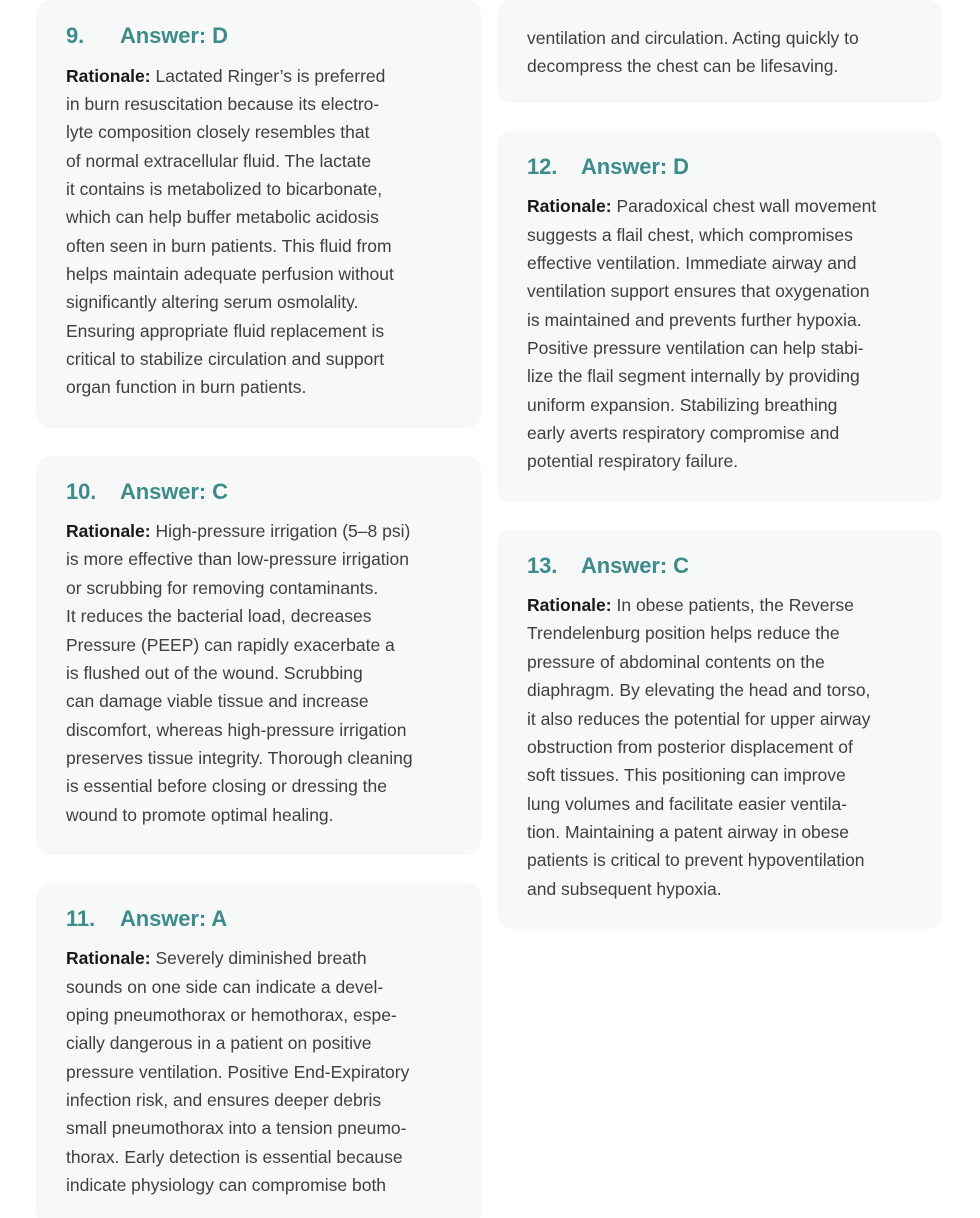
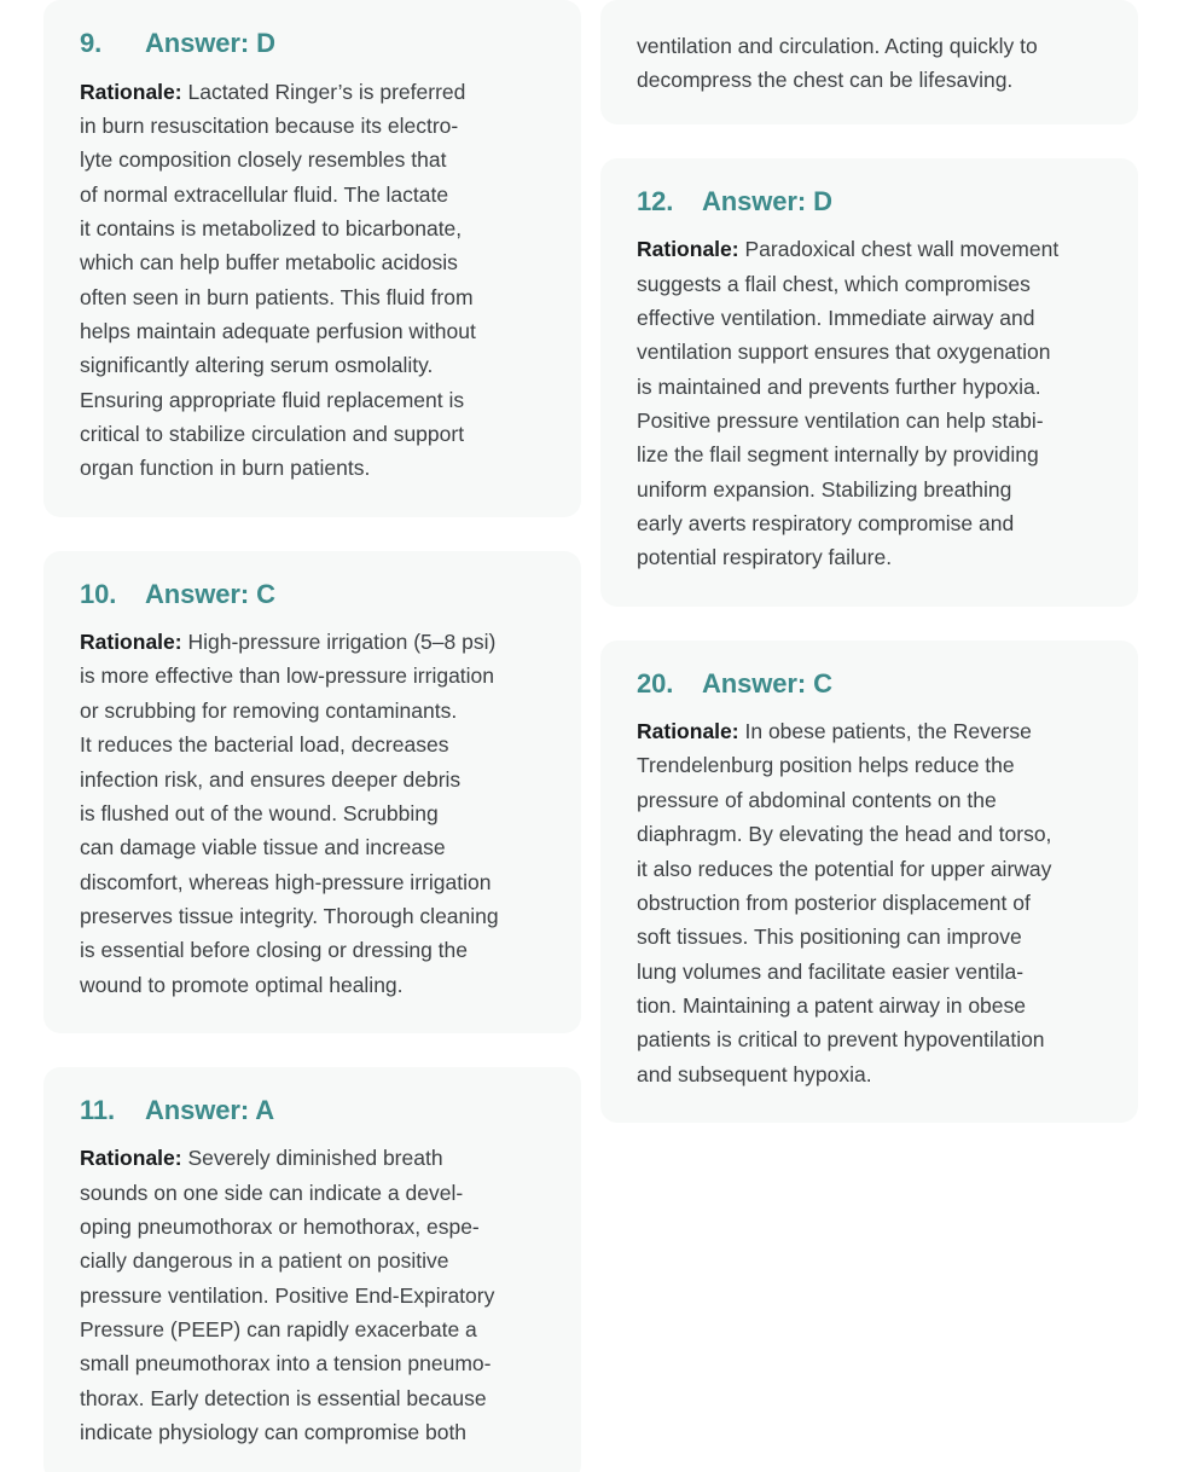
  9.
  Answer: D
  Rationale: Lactated Ringer’s is preferred
  in burn resuscitation because its electro-
  lyte composition closely resembles that
  of normal extracellular fluid. The lactate
  it contains is metabolized to bicarbonate,
  which can help buffer metabolic acidosis
  often seen in burn patients. This fluid from
  helps maintain adequate perfusion without
  significantly altering serum osmolality.
  Ensuring appropriate fluid replacement is
  critical to stabilize circulation and support
  organ function in burn patients.
  10.
  Answer: C
  Rationale: High-pressure irrigation (5–8 psi)
  is more effective than low-pressure irrigation
  or scrubbing for removing contaminants.
  It reduces the bacterial load, decreases
- Pressure (PEEP) can rapidly exacerbate a
+ infection risk, and ensures deeper debris
  is flushed out of the wound. Scrubbing
  can damage viable tissue and increase
  discomfort, whereas high-pressure irrigation
  preserves tissue integrity. Thorough cleaning
  is essential before closing or dressing the
  wound to promote optimal healing.
  11.
  Answer: A
  Rationale: Severely diminished breath
  sounds on one side can indicate a devel-
  oping pneumothorax or hemothorax, espe-
  cially dangerous in a patient on positive
  pressure ventilation. Positive End-Expiratory
- infection risk, and ensures deeper debris
+ Pressure (PEEP) can rapidly exacerbate a
  small pneumothorax into a tension pneumo-
  thorax. Early detection is essential because
  indicate physiology can compromise both
  ventilation and circulation. Acting quickly to
  decompress the chest can be lifesaving.
  12.
  Answer: D
  Rationale: Paradoxical chest wall movement
  suggests a flail chest, which compromises
  effective ventilation. Immediate airway and
  ventilation support ensures that oxygenation
  is maintained and prevents further hypoxia.
  Positive pressure ventilation can help stabi-
  lize the flail segment internally by providing
  uniform expansion. Stabilizing breathing
  early averts respiratory compromise and
  potential respiratory failure.
- 13.
+ 20.
  Answer: C
  Rationale: In obese patients, the Reverse
  Trendelenburg position helps reduce the
  pressure of abdominal contents on the
  diaphragm. By elevating the head and torso,
  it also reduces the potential for upper airway
  obstruction from posterior displacement of
  soft tissues. This positioning can improve
  lung volumes and facilitate easier ventila-
  tion. Maintaining a patent airway in obese
  patients is critical to prevent hypoventilation
  and subsequent hypoxia.
